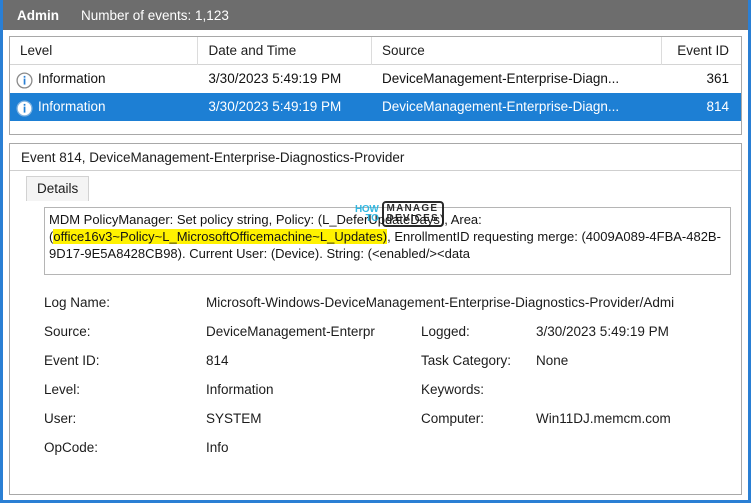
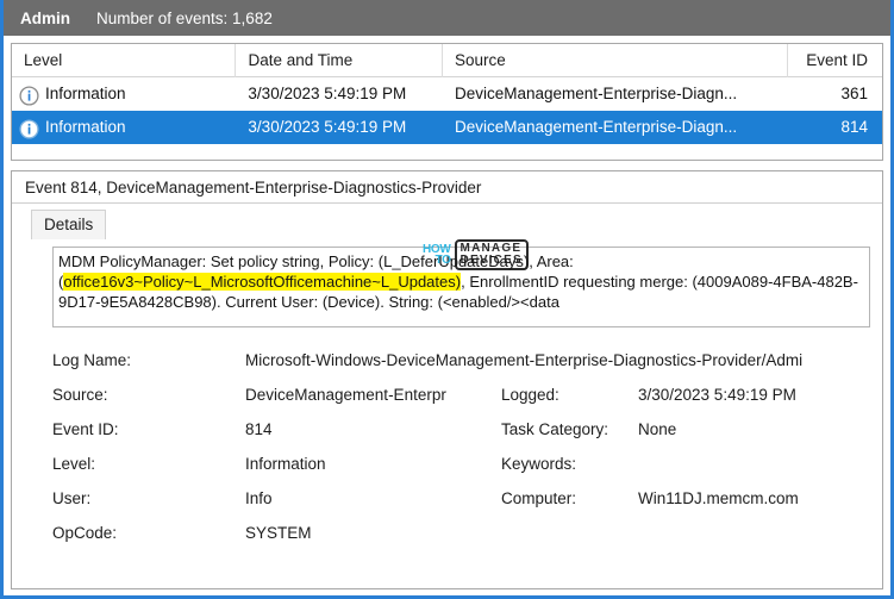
  Admin
- Number of events: 1,123
+ Number of events: 1,682
  Level
  Date and Time
  Source
  Event ID
  Information
  3/30/2023 5:49:19 PM
  DeviceManagement-Enterprise-Diagn...
  361
  Information
  3/30/2023 5:49:19 PM
  DeviceManagement-Enterprise-Diagn...
  814
  Event 814, DeviceManagement-Enterprise-Diagnostics-Provider
  Details
  MDM PolicyManager: Set policy string, Policy: (L_DeferUpdateDays), Area: (office16v3~Policy~L_MicrosoftOfficemachine~L_Updates), EnrollmentID requesting merge: (4009A089-4FBA-482B-9D17-9E5A8428CB98). Current User: (Device). String: (<enabled/><data
  Log Name:
  Microsoft-Windows-DeviceManagement-Enterprise-Diagnostics-Provider/Admi
  Source:
  DeviceManagement-Enterpr
  Logged:
  3/30/2023 5:49:19 PM
  Event ID:
  814
  Task Category:
  None
  Level:
  Information
  Keywords:
  User:
- SYSTEM
+ Info
  Computer:
  Win11DJ.memcm.com
  OpCode:
- Info
+ SYSTEM
  HOW
  TO
  MANAGE
  DEVICES
